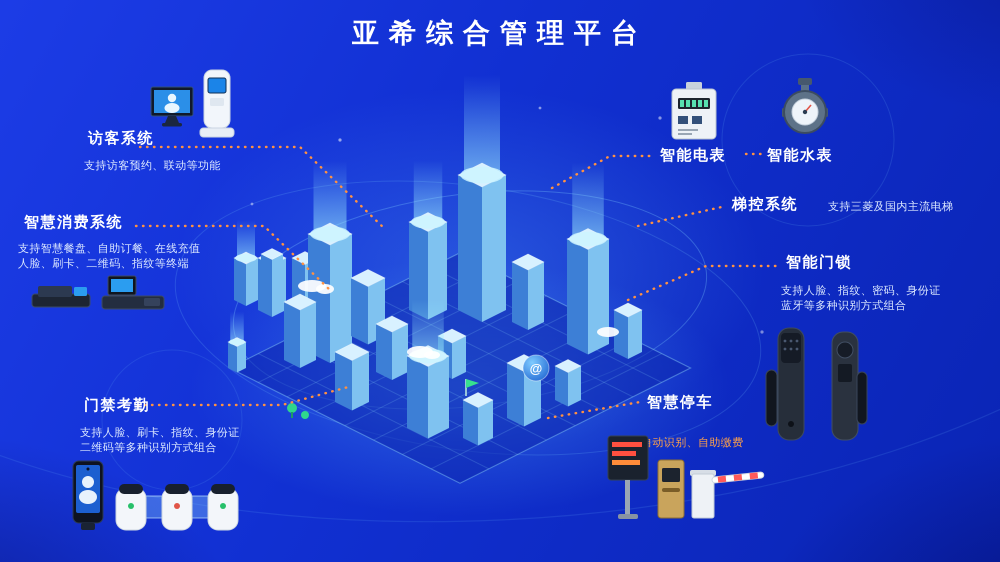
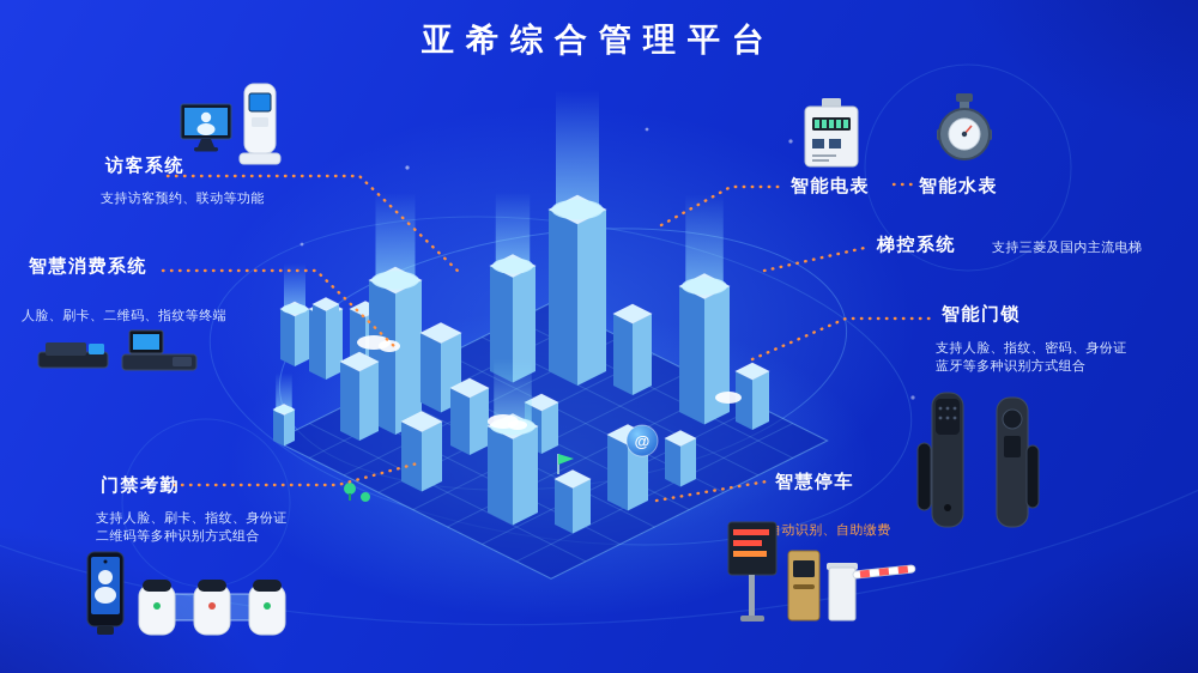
  @
  亚希综合管理平台
  访客系统
  支持访客预约、联动等功能
  智慧消费系统
- 支持智慧餐盘、自助订餐、在线充值
  人脸、刷卡、二维码、指纹等终端
  门禁考勤
  支持人脸、刷卡、指纹、身份证
  二维码等多种识别方式组合
  智能电表
  智能水表
  梯控系统
  支持三菱及国内主流电梯
  智能门锁
  支持人脸、指纹、密码、身份证
  蓝牙等多种识别方式组合
  智慧停车
  动识别、自助缴费
